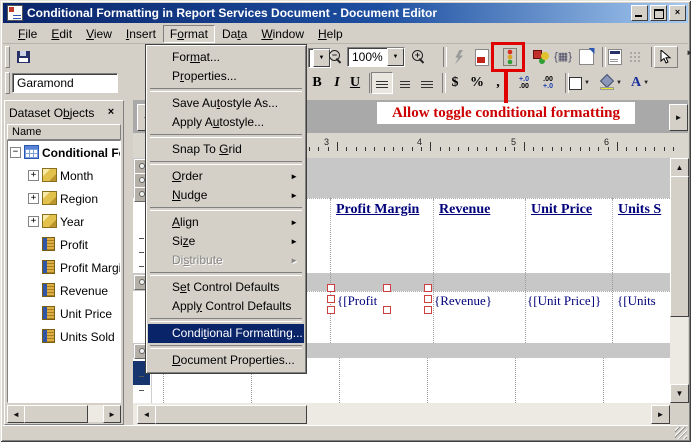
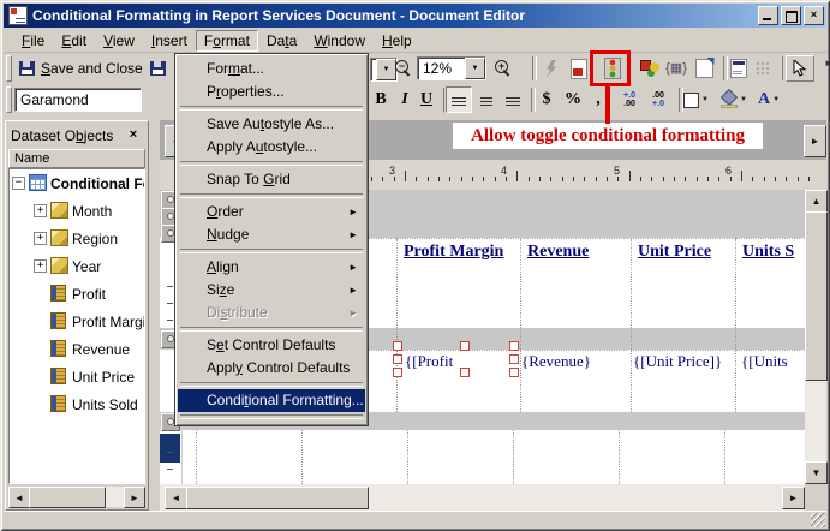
  Conditional Formatting in Report Services Document - Document Editor
  ×
  File
  Edit
  View
  Insert
  Format
  Data
  Window
  Help
+ Save and Close
  −
- 100%
+ 12%
  +
  {▦}
  ►
  Garamond
  B
  I
  U
  $
  %
  ,
  A
  Dataset Objects
  ×
  Name
  −
  Conditional F
  +
  Month
  +
  Region
  +
  Year
  Profit
  Profit Marg
  Revenue
  Unit Price
  Units Sold
  ◄
  ►
  ►
  Allow toggle conditional formatting
  3
  4
  5
  6
  Profit Margin
  Revenue
  Unit Price
  Units S
  {[Profit
  {Revenue}
  {[Unit Price]}
  {[Units
  ▲
  ▼
  ◄
  ►
  Format...
  Properties...
  Save Autostyle As...
  Apply Autostyle...
  Snap To Grid
  Order
  ►
  Nudge
  ►
  Align
  ►
  Size
  ►
  Distribute
  ►
  Set Control Defaults
  Apply Control Defaults
  Conditional Formatting...
- Document Properties...
